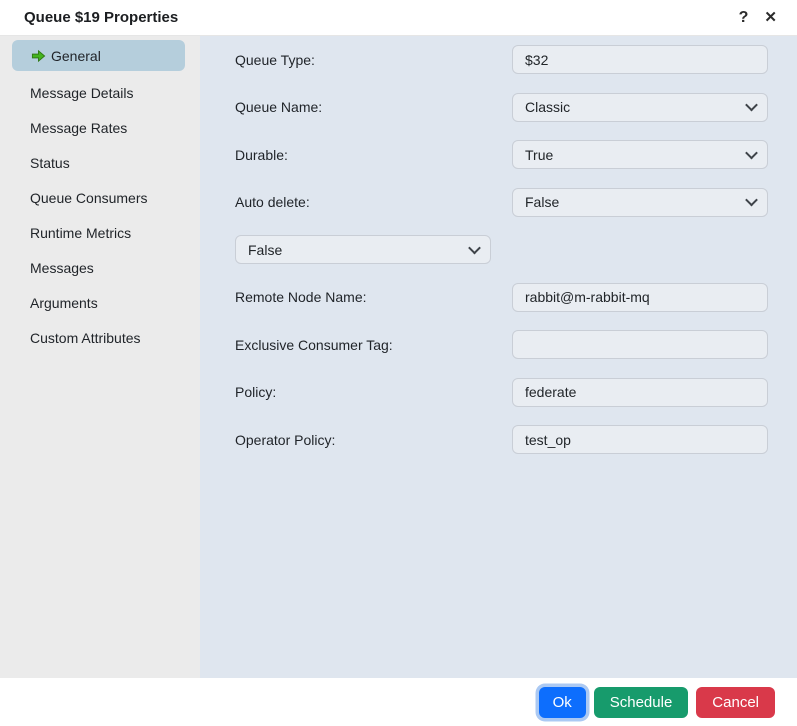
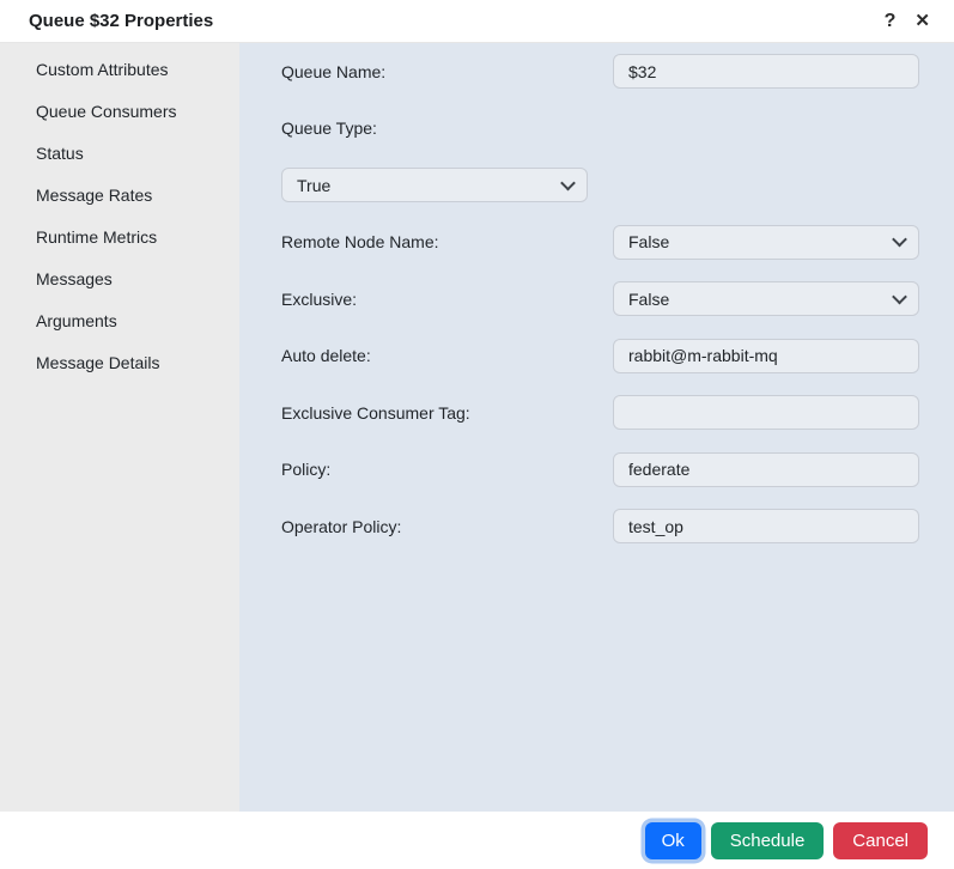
- Queue $19 Properties
+ Queue $32 Properties
  ?
  ✕
- General
- Message Details
+ Custom Attributes
- Message Rates
+ Queue Consumers
  Status
- Queue Consumers
+ Message Rates
  Runtime Metrics
  Messages
  Arguments
- Custom Attributes
+ Message Details
- Queue Type:
+ Queue Name:
  $32
- Queue Name:
+ Queue Type:
- Classic
- Durable:
  True
- Auto delete:
+ Remote Node Name:
  False
+ Exclusive:
  False
- Remote Node Name:
+ Auto delete:
  rabbit@m-rabbit-mq
  Exclusive Consumer Tag:
  Policy:
  federate
  Operator Policy:
  test_op
  Ok
  Schedule
  Cancel
